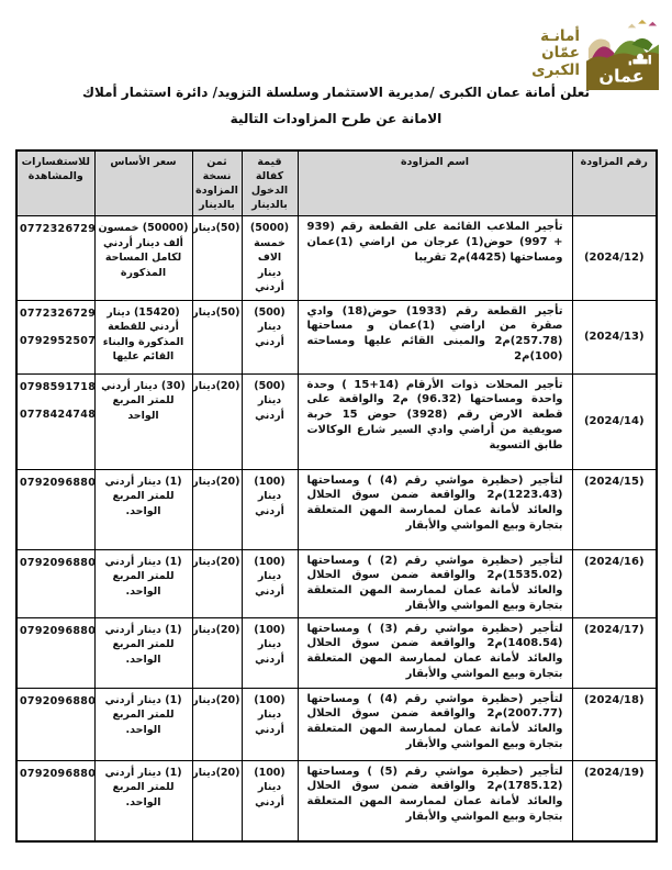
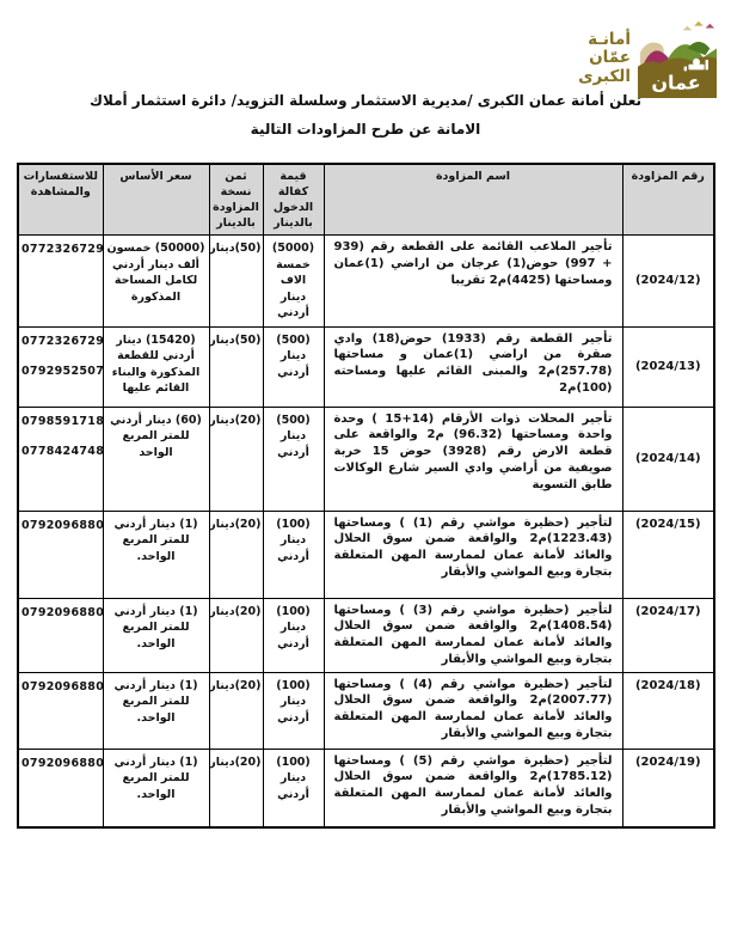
  عمان
  أمانـة
  عمّان
  الكبرى
  تعلن أمانة عمان الكبرى /مديرية الاستثمار وسلسلة التزويد/ دائرة استثمار أملاك
  الامانة عن طرح المزاودات التالية
  رقم المزاودة	اسم المزاودة	قيمة كفالة الدخول بالدينار	ثمن نسخة المزاودة بالدينار	سعر الأساس	للاستفسارات والمشاهدة
  (2024/12)	تأجير الملاعب القائمة على القطعة رقم (939 + 997) حوض(1) عرجان من اراضي (1)عمان ومساحتها (4425)م2 تقريبا	(5000) خمسة الاف دينار أردني	(50)دينار	(50000) خمسون ألف دينار أردني لكامل المساحة المذكورة	0772326729
  (2024/13)	تأجير القطعة رقم (1933) حوض(18) وادي صقرة من اراضي (1)عمان و مساحتها (257.78)م2 والمبنى القائم عليها ومساحته (100)م2	(500) دينار أردني	(50)دينار	(15420) دينار أردني للقطعة المذكورة والبناء القائم عليها	07723267290792952507
- (2024/14)	تأجير المحلات ذوات الأرقام (14+15 ) وحدة واحدة ومساحتها (96.32) م2 والواقعة على قطعة الارض رقم (3928) حوض 15 خربة صويفية من أراضي وادي السير شارع الوكالات طابق التسوية	(500) دينار أردني	(20)دينار	(30) دينار أردني للمتر المربع الواحد	07985917180778424748
+ (2024/14)	تأجير المحلات ذوات الأرقام (14+15 ) وحدة واحدة ومساحتها (96.32) م2 والواقعة على قطعة الارض رقم (3928) حوض 15 خربة صويفية من أراضي وادي السير شارع الوكالات طابق التسوية	(500) دينار أردني	(20)دينار	(60) دينار أردني للمتر المربع الواحد	07985917180778424748
- (2024/15)	لتأجير (حظيرة مواشي رقم (4) ) ومساحتها (1223.43)م2 والواقعة ضمن سوق الحلال والعائد لأمانة عمان لممارسة المهن المتعلقة بتجارة وبيع المواشي والأبقار	(100) دينار أردني	(20)دينار	(1) دينار أردني للمتر المربع الواحد.	0792096880
+ (2024/15)	لتأجير (حظيرة مواشي رقم (1) ) ومساحتها (1223.43)م2 والواقعة ضمن سوق الحلال والعائد لأمانة عمان لممارسة المهن المتعلقة بتجارة وبيع المواشي والأبقار	(100) دينار أردني	(20)دينار	(1) دينار أردني للمتر المربع الواحد.	0792096880
- (2024/16)	لتأجير (حظيرة مواشي رقم (2) ) ومساحتها (1535.02)م2 والواقعة ضمن سوق الحلال والعائد لأمانة عمان لممارسة المهن المتعلقة بتجارة وبيع المواشي والأبقار	(100) دينار أردني	(20)دينار	(1) دينار أردني للمتر المربع الواحد.	0792096880
  (2024/17)	لتأجير (حظيرة مواشي رقم (3) ) ومساحتها (1408.54)م2 والواقعة ضمن سوق الحلال والعائد لأمانة عمان لممارسة المهن المتعلقة بتجارة وبيع المواشي والأبقار	(100) دينار أردني	(20)دينار	(1) دينار أردني للمتر المربع الواحد.	0792096880
  (2024/18)	لتأجير (حظيرة مواشي رقم (4) ) ومساحتها (2007.77)م2 والواقعة ضمن سوق الحلال والعائد لأمانة عمان لممارسة المهن المتعلقة بتجارة وبيع المواشي والأبقار	(100) دينار أردني	(20)دينار	(1) دينار أردني للمتر المربع الواحد.	0792096880
  (2024/19)	لتأجير (حظيرة مواشي رقم (5) ) ومساحتها (1785.12)م2 والواقعة ضمن سوق الحلال والعائد لأمانة عمان لممارسة المهن المتعلقة بتجارة وبيع المواشي والأبقار	(100) دينار أردني	(20)دينار	(1) دينار أردني للمتر المربع الواحد.	0792096880
